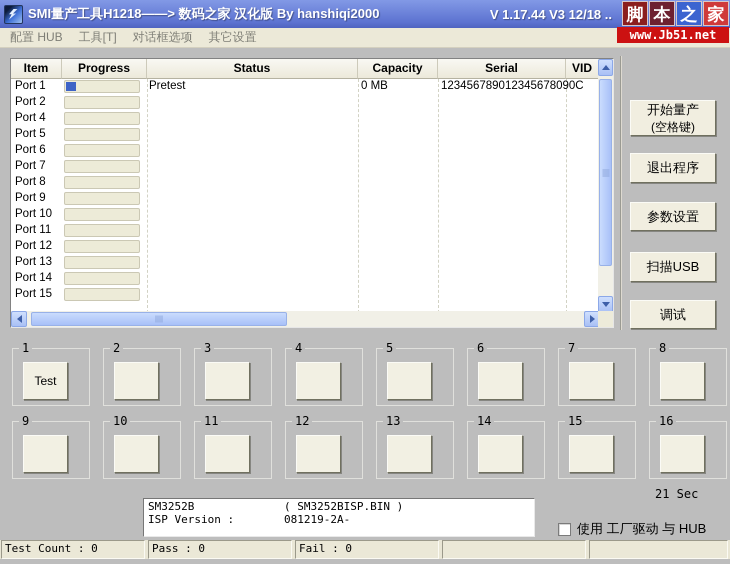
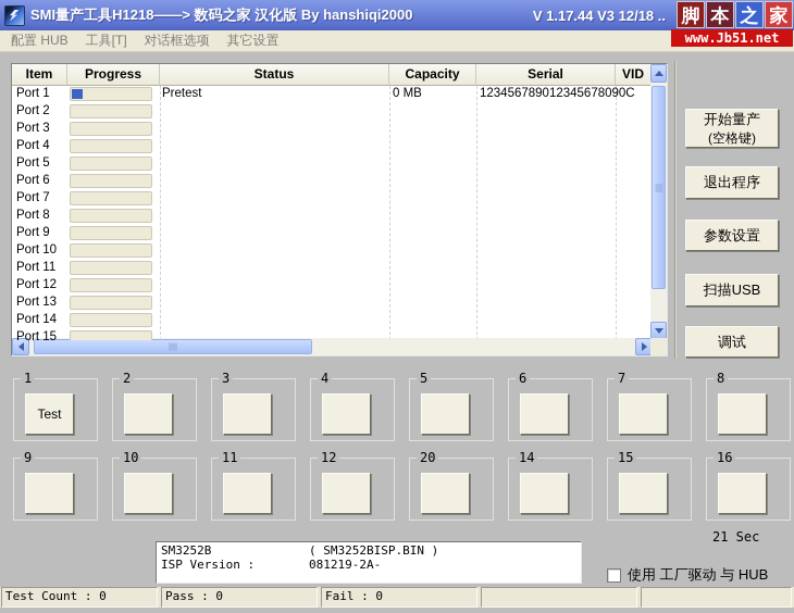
  SMI量产工具H1218——> 数码之家 汉化版 By hanshiqi2000
  V 1.17.44 V3 12/18 ..
  脚
  本
  之
  家
  www.Jb51.net
  配置 HUB
  工具[T]
  对话框选项
  其它设置
  Item
  Progress
  Status
  Capacity
  Serial
  VID
  Port 1
  Pretest
  0 MB
  123456789012345678090C
  Port 2
+ Port 3
  Port 4
  Port 5
  Port 6
  Port 7
  Port 8
  Port 9
  Port 10
  Port 11
  Port 12
  Port 13
  Port 14
  Port 15
  开始量产
  (空格键)
  退出程序
  参数设置
  扫描USB
  调试
  1
  Test
  2
  3
  4
  5
  6
  7
  8
  9
  10
  11
  12
- 13
+ 20
  14
  15
  16
  21 Sec
  SM3252B
  ( SM3252BISP.BIN )
  ISP Version :
  081219-2A-
  使用 工厂驱动 与 HUB
  Test Count : 0
  Pass : 0
  Fail : 0
